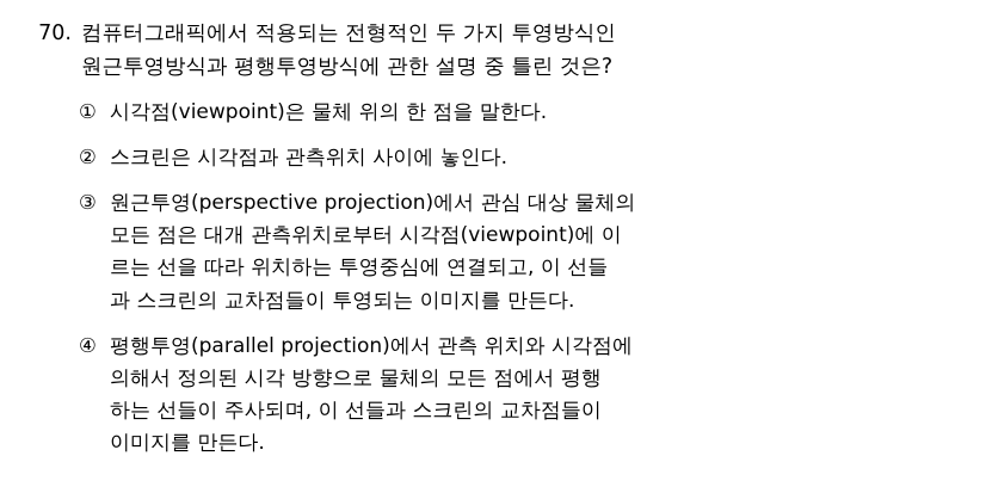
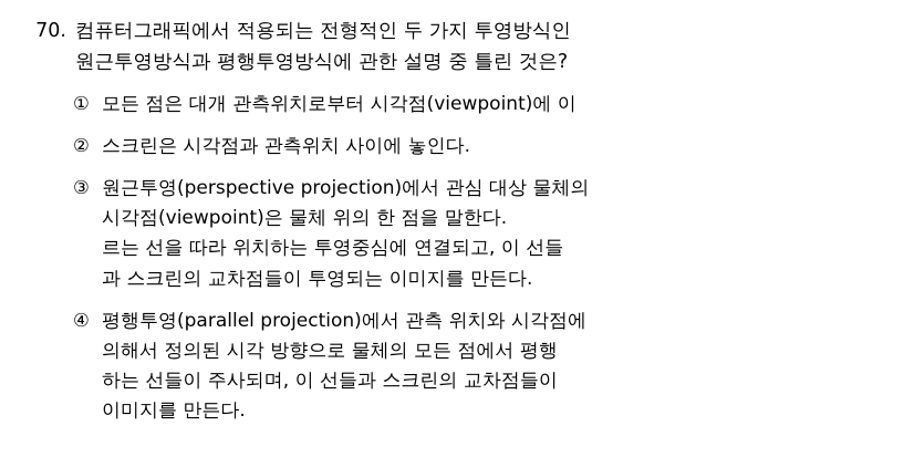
  70.
  컴퓨터그래픽에서 적용되는 전형적인 두 가지 투영방식인
  원근투영방식과 평행투영방식에 관한 설명 중 틀린 것은?
  ①
- 시각점(viewpoint)은 물체 위의 한 점을 말한다.
+ 모든 점은 대개 관측위치로부터 시각점(viewpoint)에 이
  ②
  스크린은 시각점과 관측위치 사이에 놓인다.
  ③
  원근투영(perspective projection)에서 관심 대상 물체의
- 모든 점은 대개 관측위치로부터 시각점(viewpoint)에 이
+ 시각점(viewpoint)은 물체 위의 한 점을 말한다.
  르는 선을 따라 위치하는 투영중심에 연결되고, 이 선들
  과 스크린의 교차점들이 투영되는 이미지를 만든다.
  ④
  평행투영(parallel projection)에서 관측 위치와 시각점에
  의해서 정의된 시각 방향으로 물체의 모든 점에서 평행
  하는 선들이 주사되며, 이 선들과 스크린의 교차점들이
  이미지를 만든다.
